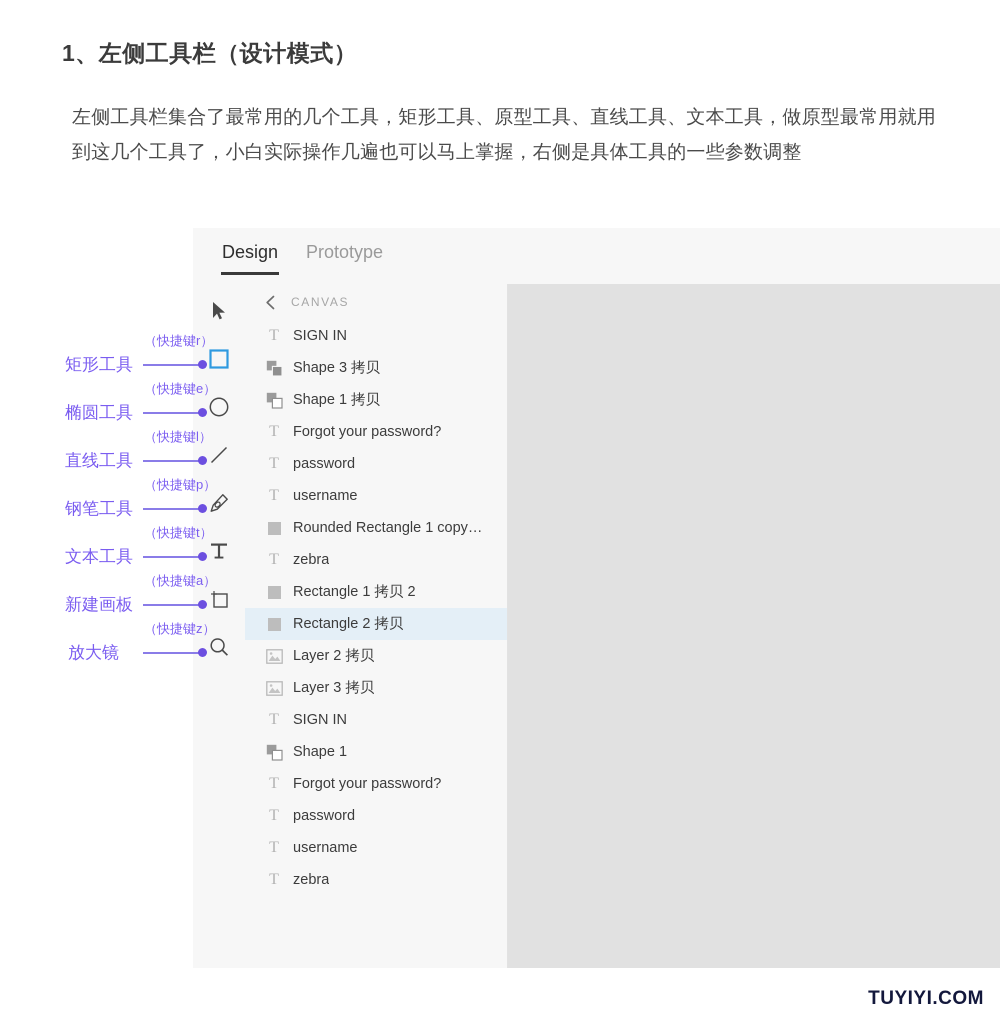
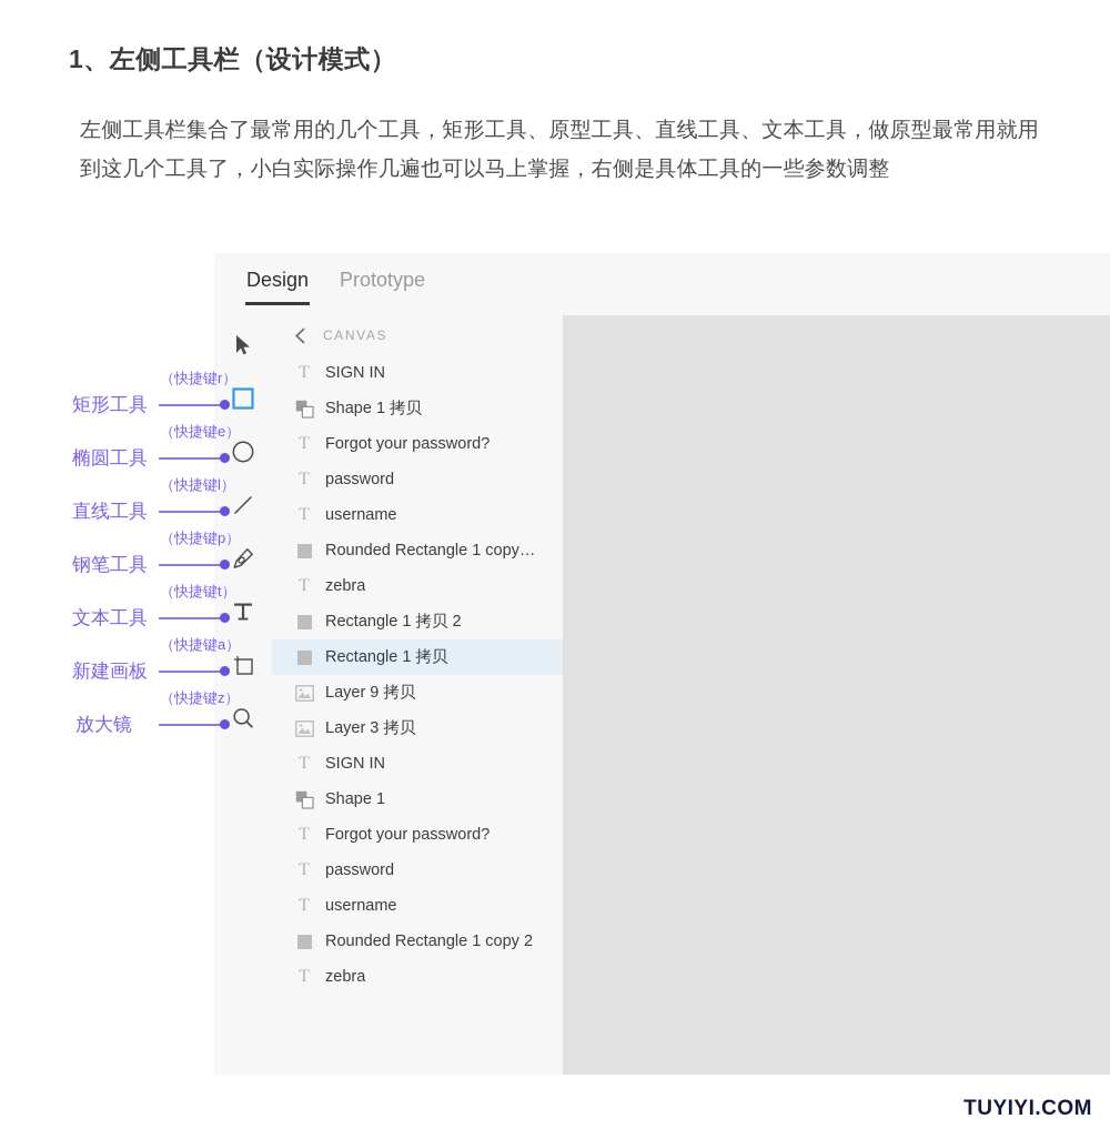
  1、左侧工具栏（设计模式）
  左侧工具栏集合了最常用的几个工具，矩形工具、原型工具、直线工具、文本工具，做原型最常用就用到这几个工具了，小白实际操作几遍也可以马上掌握，右侧是具体工具的一些参数调整
  Design
  Prototype
  CANVAS
  T
  SIGN IN
- Shape 3 拷贝
  Shape 1 拷贝
  T
  Forgot your password?
  T
  password
  T
  username
  Rounded Rectangle 1 copy…
  T
  zebra
  Rectangle 1 拷贝 2
- Rectangle 2 拷贝
+ Rectangle 1 拷贝
- Layer 2 拷贝
+ Layer 9 拷贝
  Layer 3 拷贝
  T
  SIGN IN
  Shape 1
  T
  Forgot your password?
  T
  password
  T
  username
+ Rounded Rectangle 1 copy 2
  T
  zebra
  （快捷键r）
  矩形工具
  （快捷键e）
  椭圆工具
  （快捷键l）
  直线工具
  （快捷键p）
  钢笔工具
  （快捷键t）
  文本工具
  （快捷键a）
  新建画板
  （快捷键z）
  放大镜
  TUYIYI.COM
